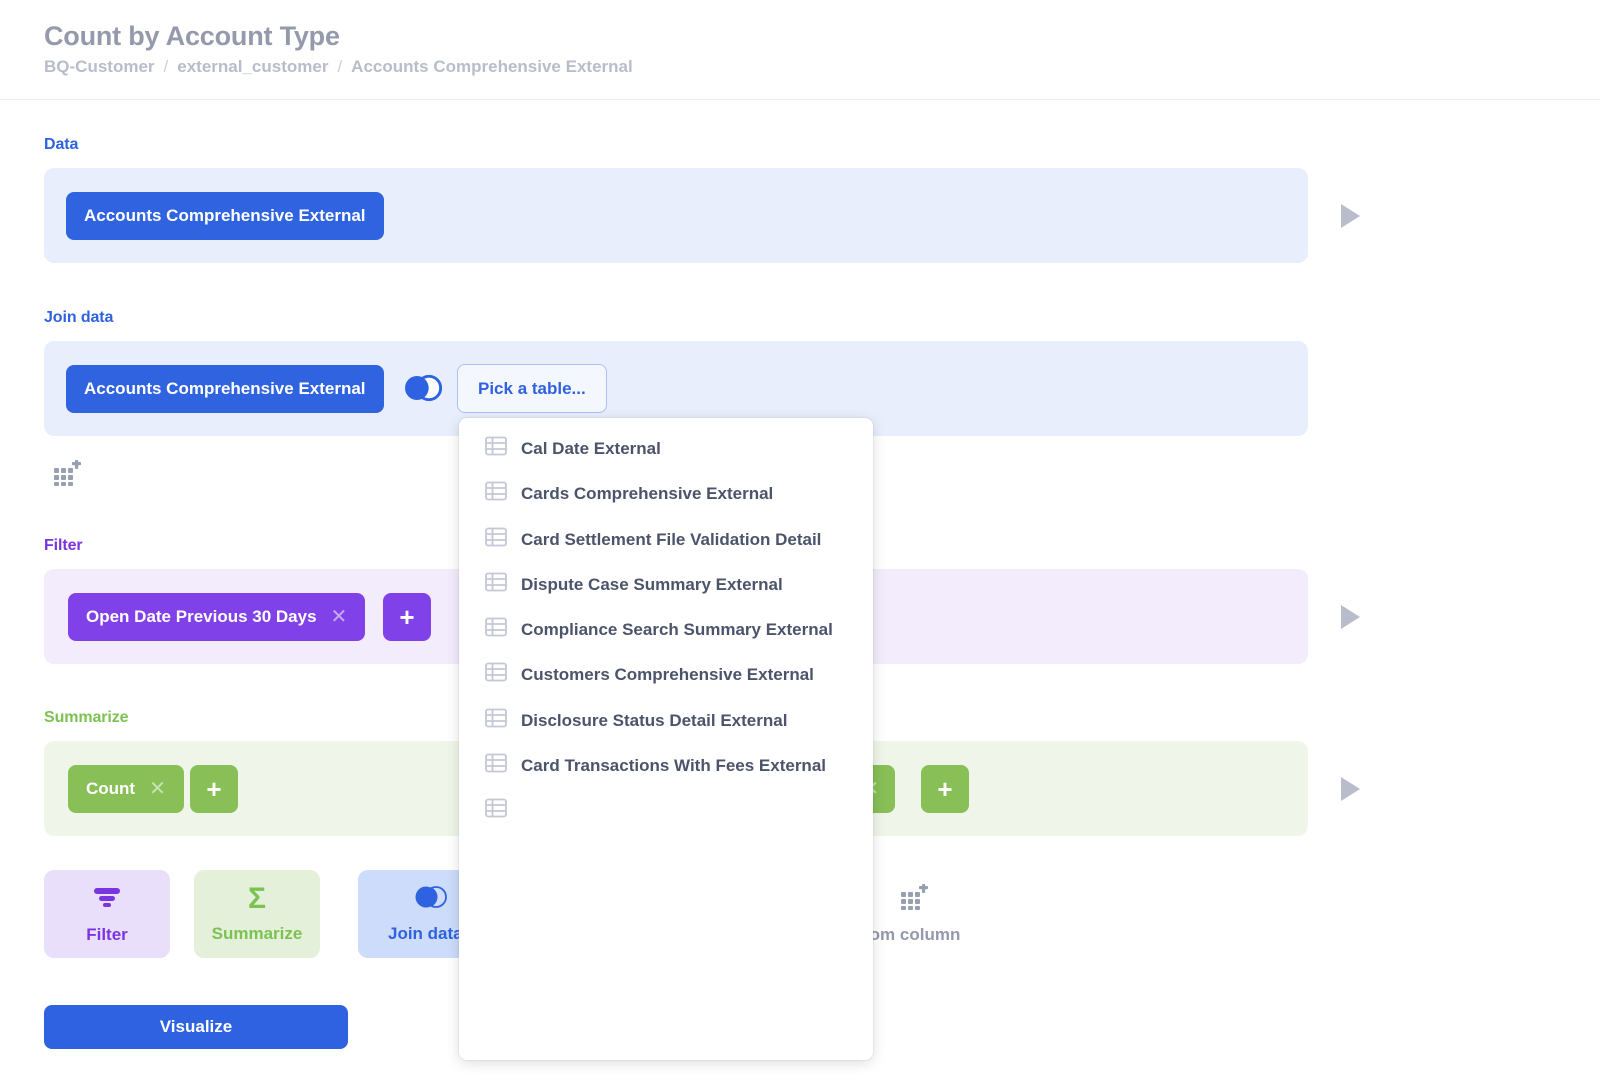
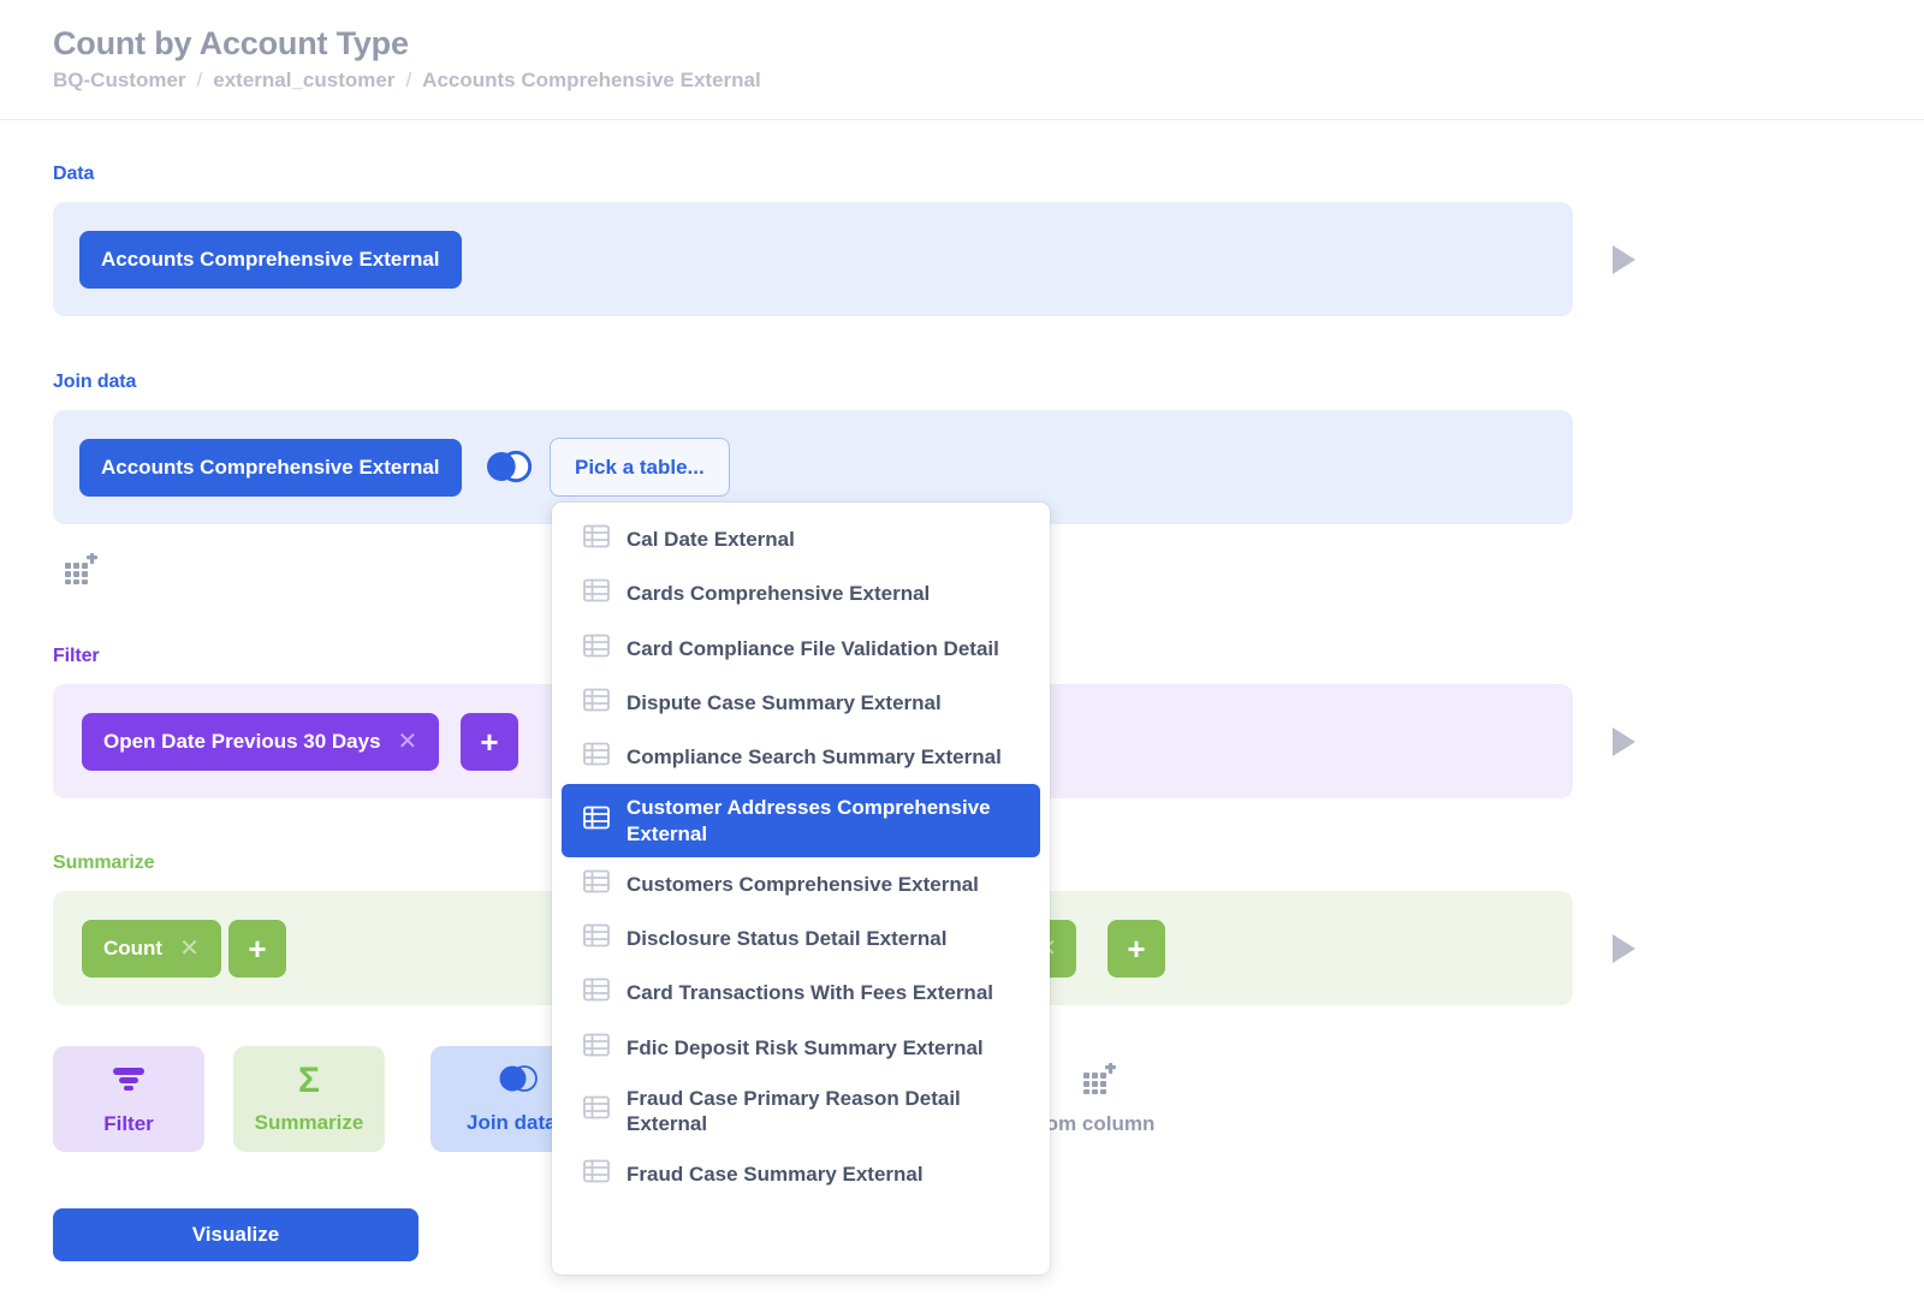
  Count by Account Type
  BQ-Customer
  /
  external_customer
  /
  Accounts Comprehensive External
  Data
  Accounts Comprehensive External
  Join data
  Accounts Comprehensive External
  Pick a table...
  Filter
  Open Date Previous 30 Days
  ✕
  +
  Summarize
  Count
  ✕
  +
  +
  Filter
  Σ
  Summarize
  Join data
  om column
  Visualize
  Cal Date External
  Cards Comprehensive External
- Card Settlement File Validation Detail
+ Card Compliance File Validation Detail
  Dispute Case Summary External
  Compliance Search Summary External
+ Customer Addresses Comprehensive External
  Customers Comprehensive External
  Disclosure Status Detail External
  Card Transactions With Fees External
+ Fdic Deposit Risk Summary External
+ Fraud Case Primary Reason Detail External
+ Fraud Case Summary External
